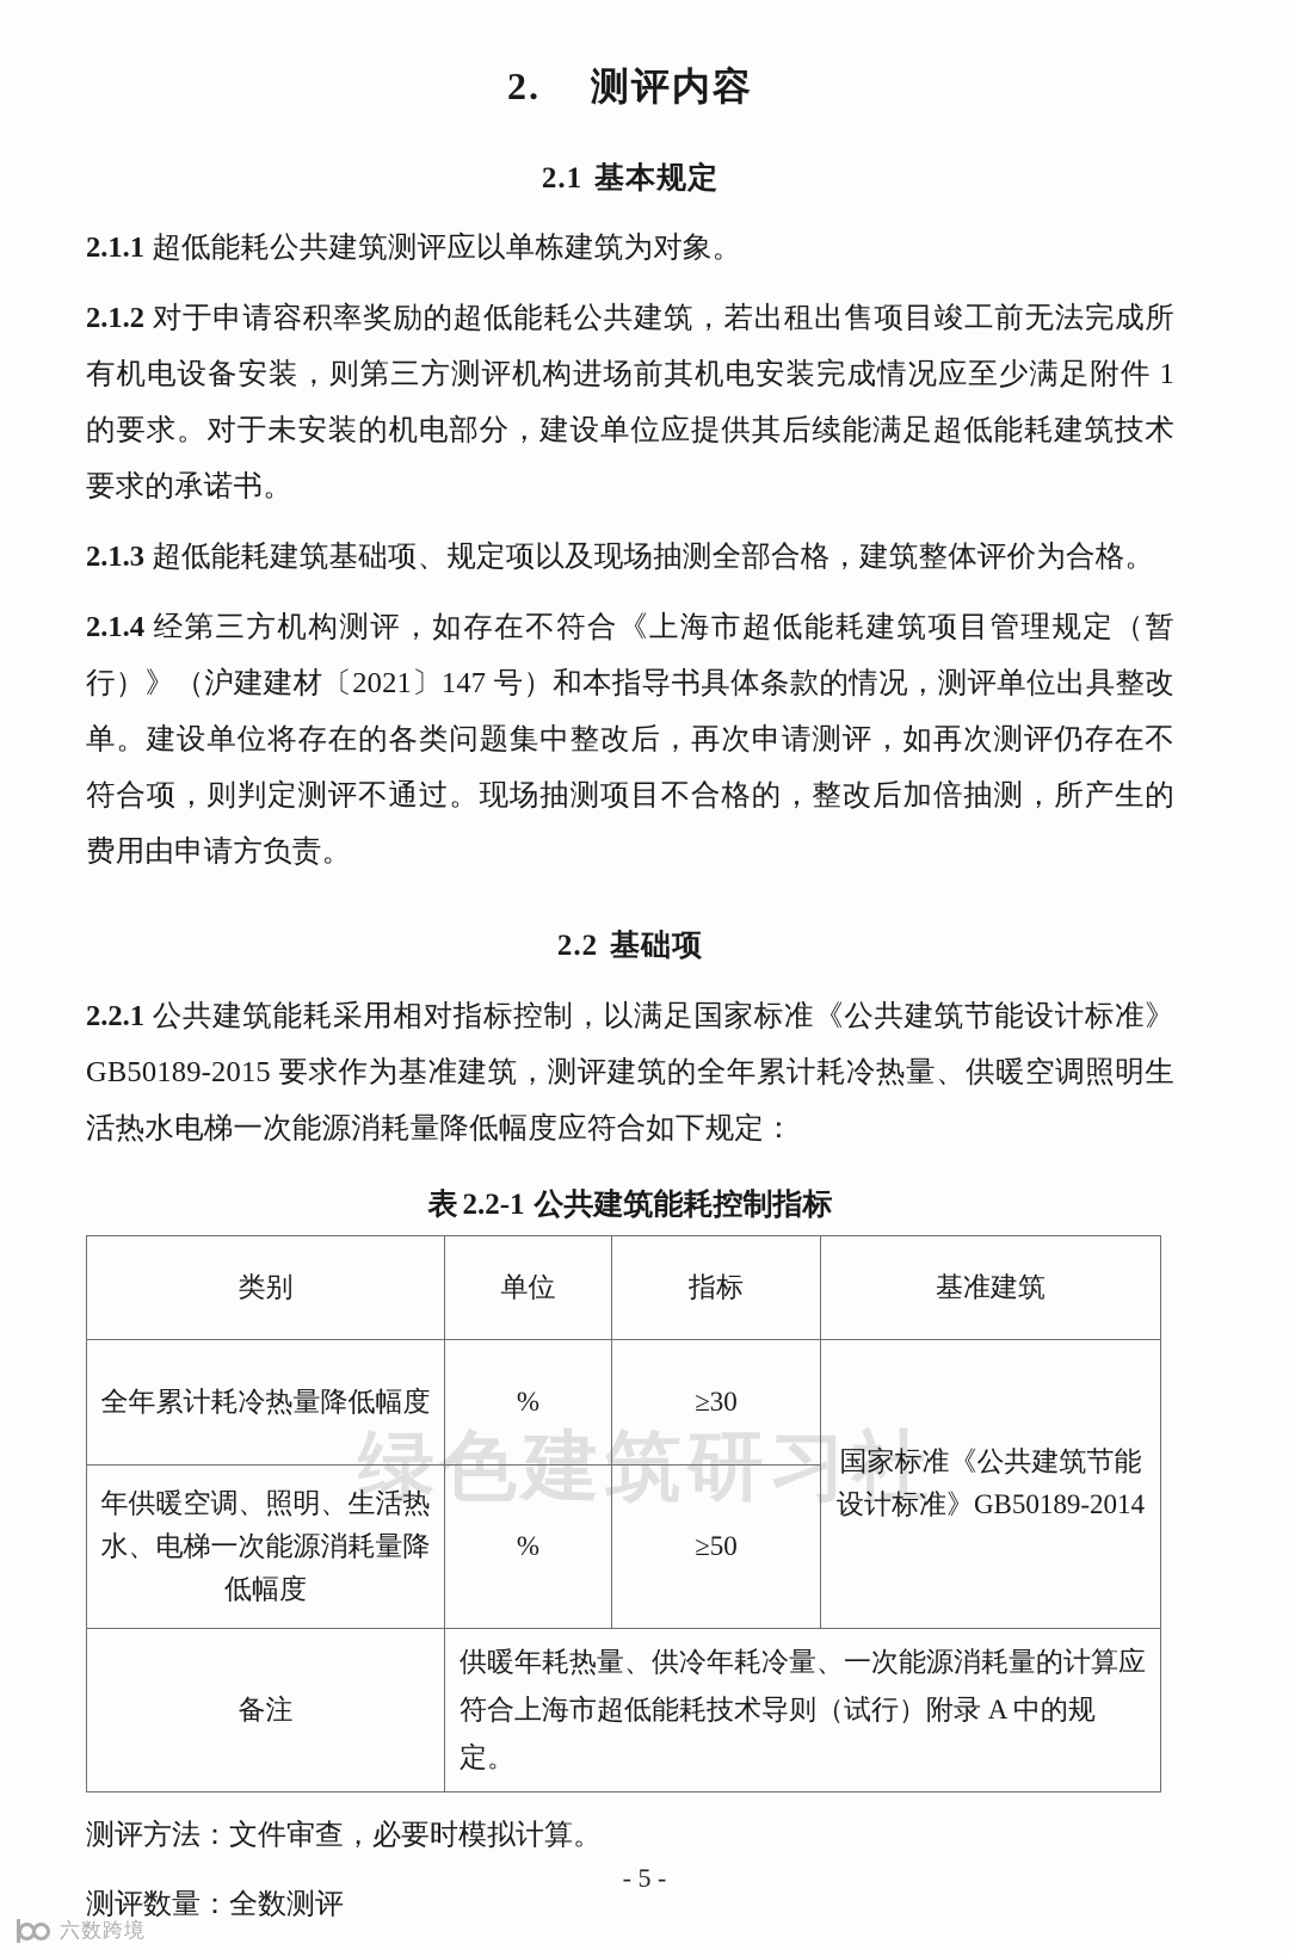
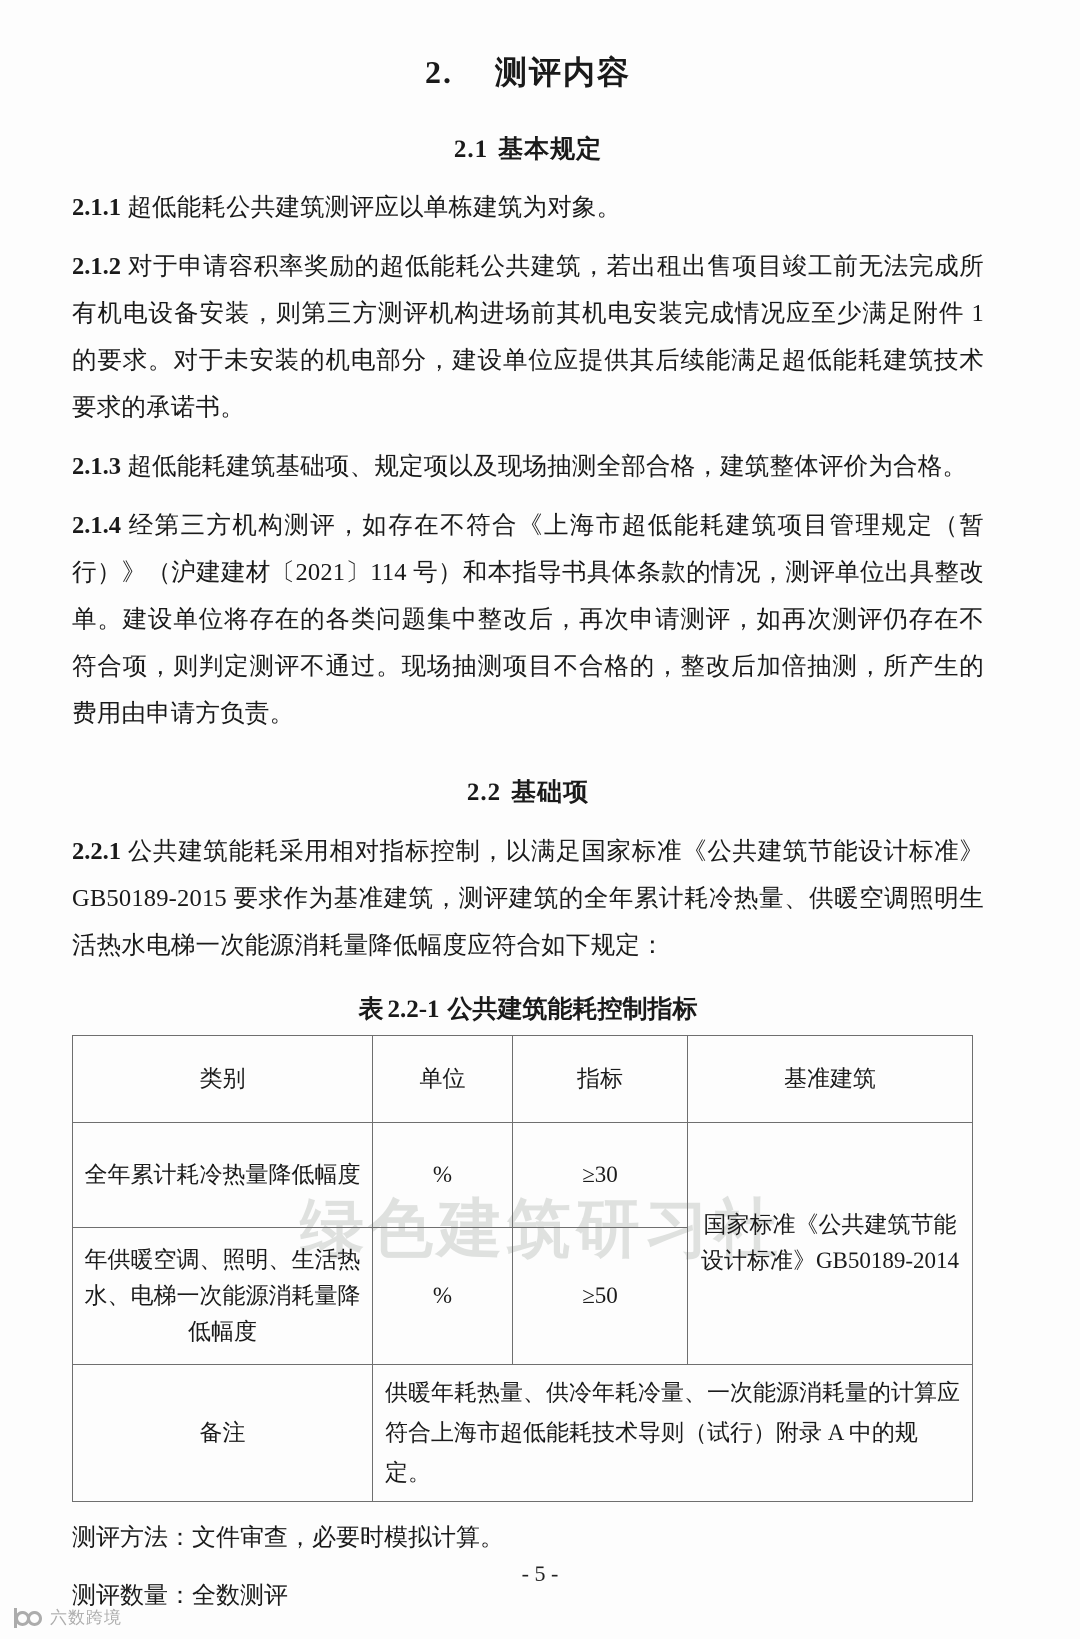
  绿色建筑研习社
  2. 测评内容
  2.1 基本规定
  2.1.1 超低能耗公共建筑测评应以单栋建筑为对象。
  2.1.2 对于申请容积率奖励的超低能耗公共建筑，若出租出售项目竣工前无法完成所有机电设备安装，则第三方测评机构进场前其机电安装完成情况应至少满足附件 1 的要求。对于未安装的机电部分，建设单位应提供其后续能满足超低能耗建筑技术要求的承诺书。
  2.1.3 超低能耗建筑基础项、规定项以及现场抽测全部合格，建筑整体评价为合格。
- 2.1.4 经第三方机构测评，如存在不符合《上海市超低能耗建筑项目管理规定（暂行）》（沪建建材〔2021〕147 号）和本指导书具体条款的情况，测评单位出具整改单。建设单位将存在的各类问题集中整改后，再次申请测评，如再次测评仍存在不符合项，则判定测评不通过。现场抽测项目不合格的，整改后加倍抽测，所产生的费用由申请方负责。
+ 2.1.4 经第三方机构测评，如存在不符合《上海市超低能耗建筑项目管理规定（暂行）》（沪建建材〔2021〕114 号）和本指导书具体条款的情况，测评单位出具整改单。建设单位将存在的各类问题集中整改后，再次申请测评，如再次测评仍存在不符合项，则判定测评不通过。现场抽测项目不合格的，整改后加倍抽测，所产生的费用由申请方负责。
  2.2 基础项
  2.2.1 公共建筑能耗采用相对指标控制，以满足国家标准《公共建筑节能设计标准》GB50189-2015 要求作为基准建筑，测评建筑的全年累计耗冷热量、供暖空调照明生活热水电梯一次能源消耗量降低幅度应符合如下规定：
  表 2.2-1 公共建筑能耗控制指标
  类别	单位	指标	基准建筑
  全年累计耗冷热量降低幅度	%	≥30	国家标准《公共建筑节能设计标准》GB50189-2014
  年供暖空调、照明、生活热水、电梯一次能源消耗量降低幅度	%	≥50
  备注	供暖年耗热量、供冷年耗冷量、一次能源消耗量的计算应符合上海市超低能耗技术导则（试行）附录 A 中的规定。
  测评方法：文件审查，必要时模拟计算。
  测评数量：全数测评
  - 5 -
  六数跨境
